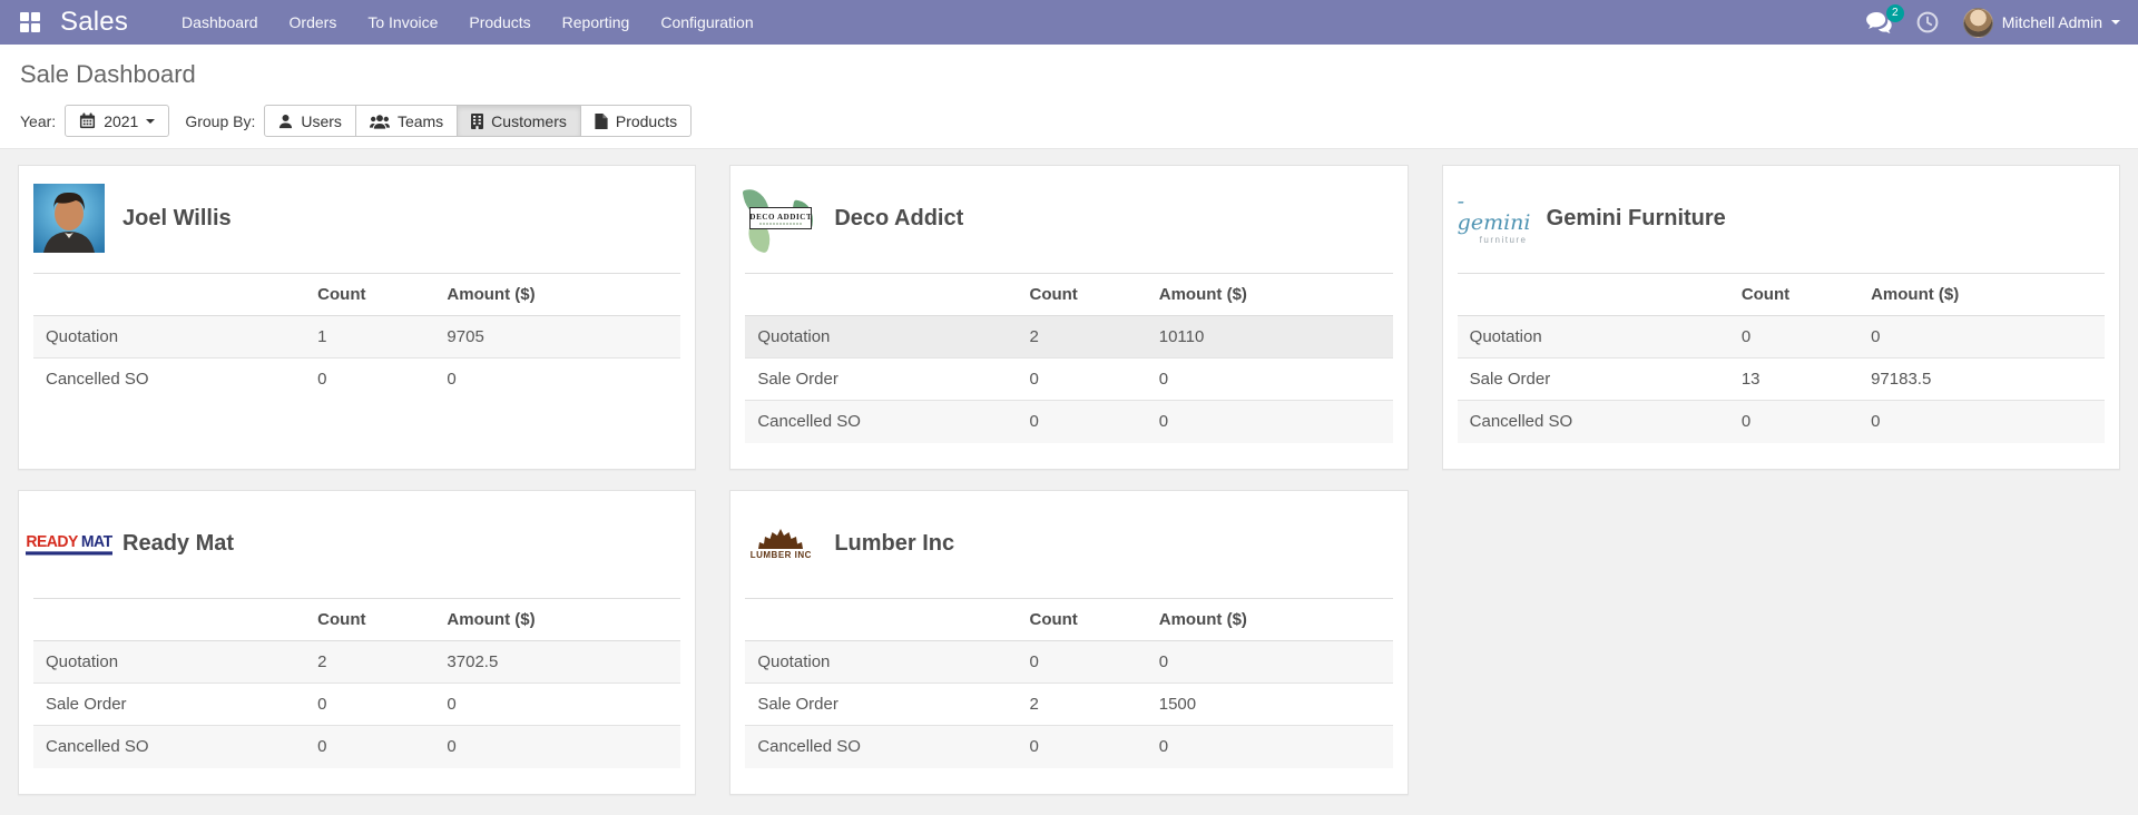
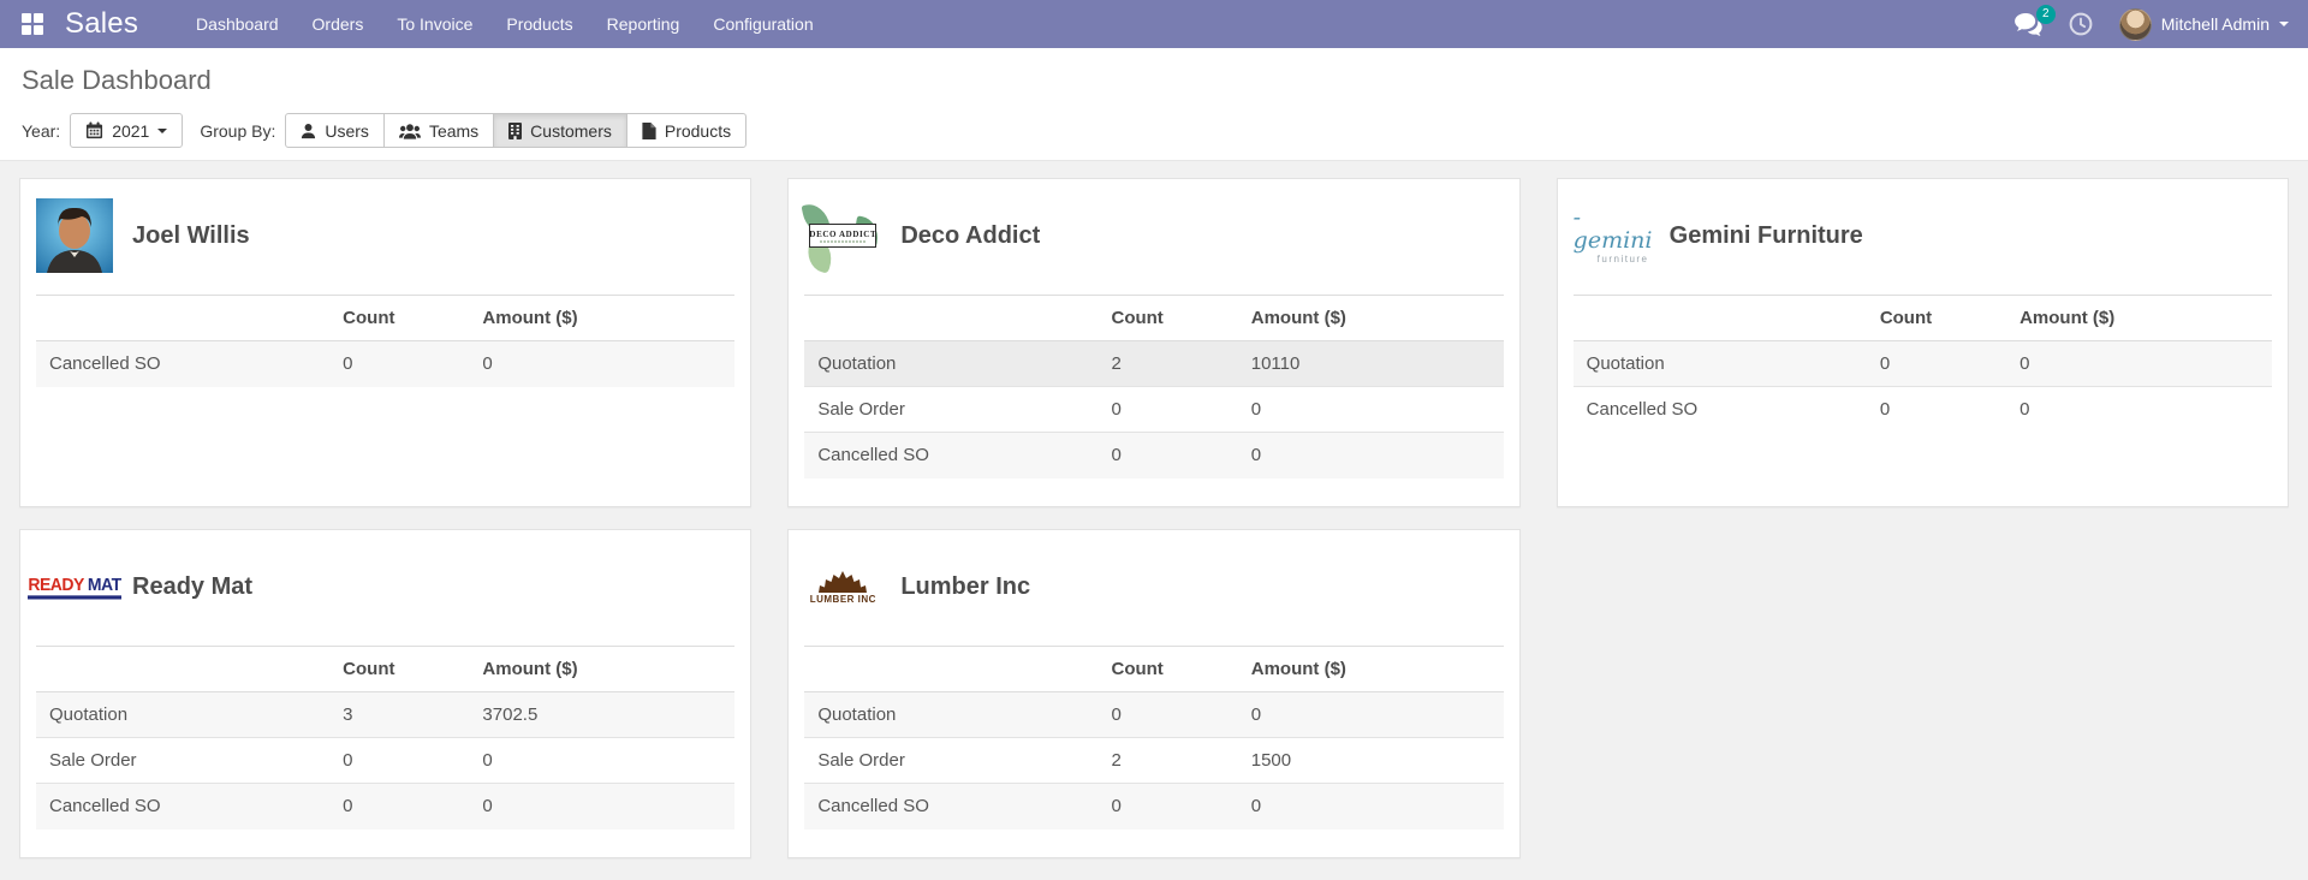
  Sales
  Dashboard
  Orders
  To Invoice
  Products
  Reporting
  Configuration
  2
  Mitchell Admin
  Sale Dashboard
  Year:
  2021
  Group By:
  Users
  Teams
  Customers
  Products
  Joel Willis
  	Count	Amount ($)
- Quotation	1	9705
  Cancelled SO	0	0
  DECO ADDICT
  Deco Addict
  	Count	Amount ($)
  Quotation	2	10110
  Sale Order	0	0
  Cancelled SO	0	0
  gemini
  furniture
  Gemini Furniture
  	Count	Amount ($)
  Quotation	0	0
- Sale Order	13	97183.5
  Cancelled SO	0	0
  READY
  MAT
  Ready Mat
  	Count	Amount ($)
- Quotation	2	3702.5
+ Quotation	3	3702.5
  Sale Order	0	0
  Cancelled SO	0	0
  LUMBER INC
  Lumber Inc
  	Count	Amount ($)
  Quotation	0	0
  Sale Order	2	1500
  Cancelled SO	0	0
